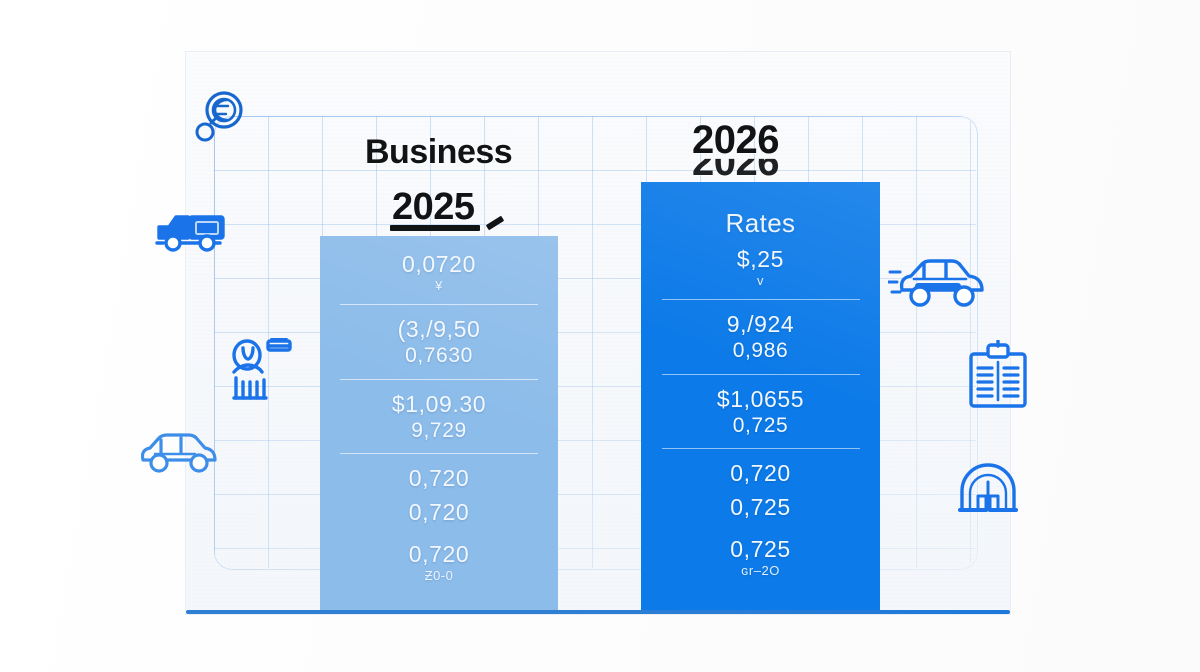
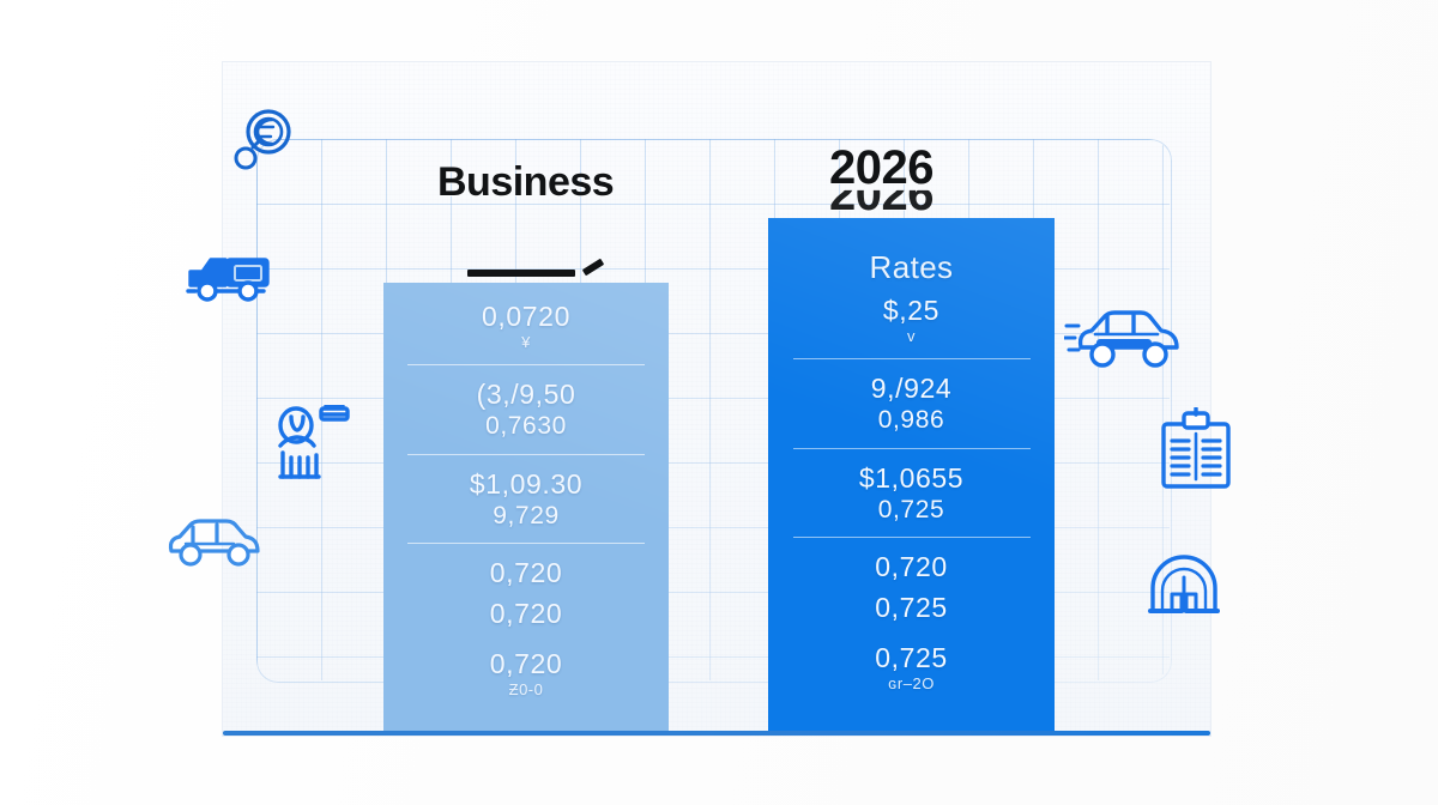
  Business
- 2025
  2026
  2026
